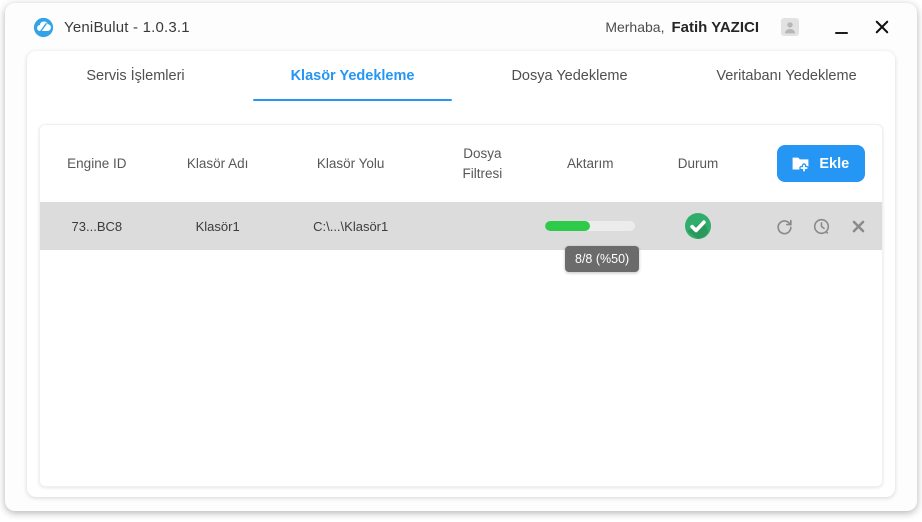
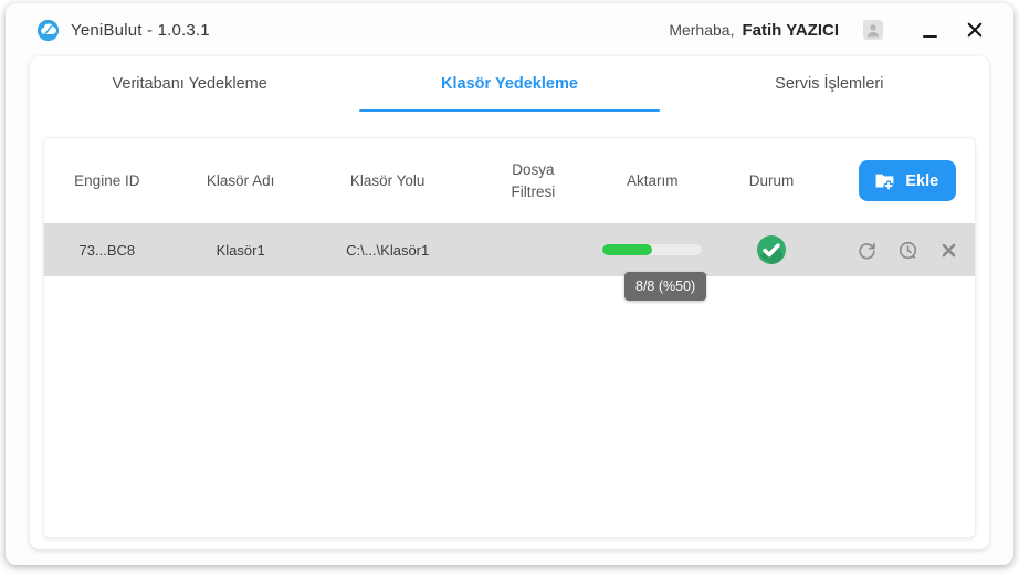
  YeniBulut - 1.0.3.1
  Merhaba,
  Fatih YAZICI
- Servis İşlemleri
+ Veritabanı Yedekleme
  Klasör Yedekleme
- Dosya Yedekleme
- Veritabanı Yedekleme
+ Servis İşlemleri
  Engine ID
  Klasör Adı
  Klasör Yolu
  Dosya Filtresi
  Aktarım
  Durum
  Ekle
  73...BC8
  Klasör1
  C:\...\Klasör1
  8/8 (%50)
